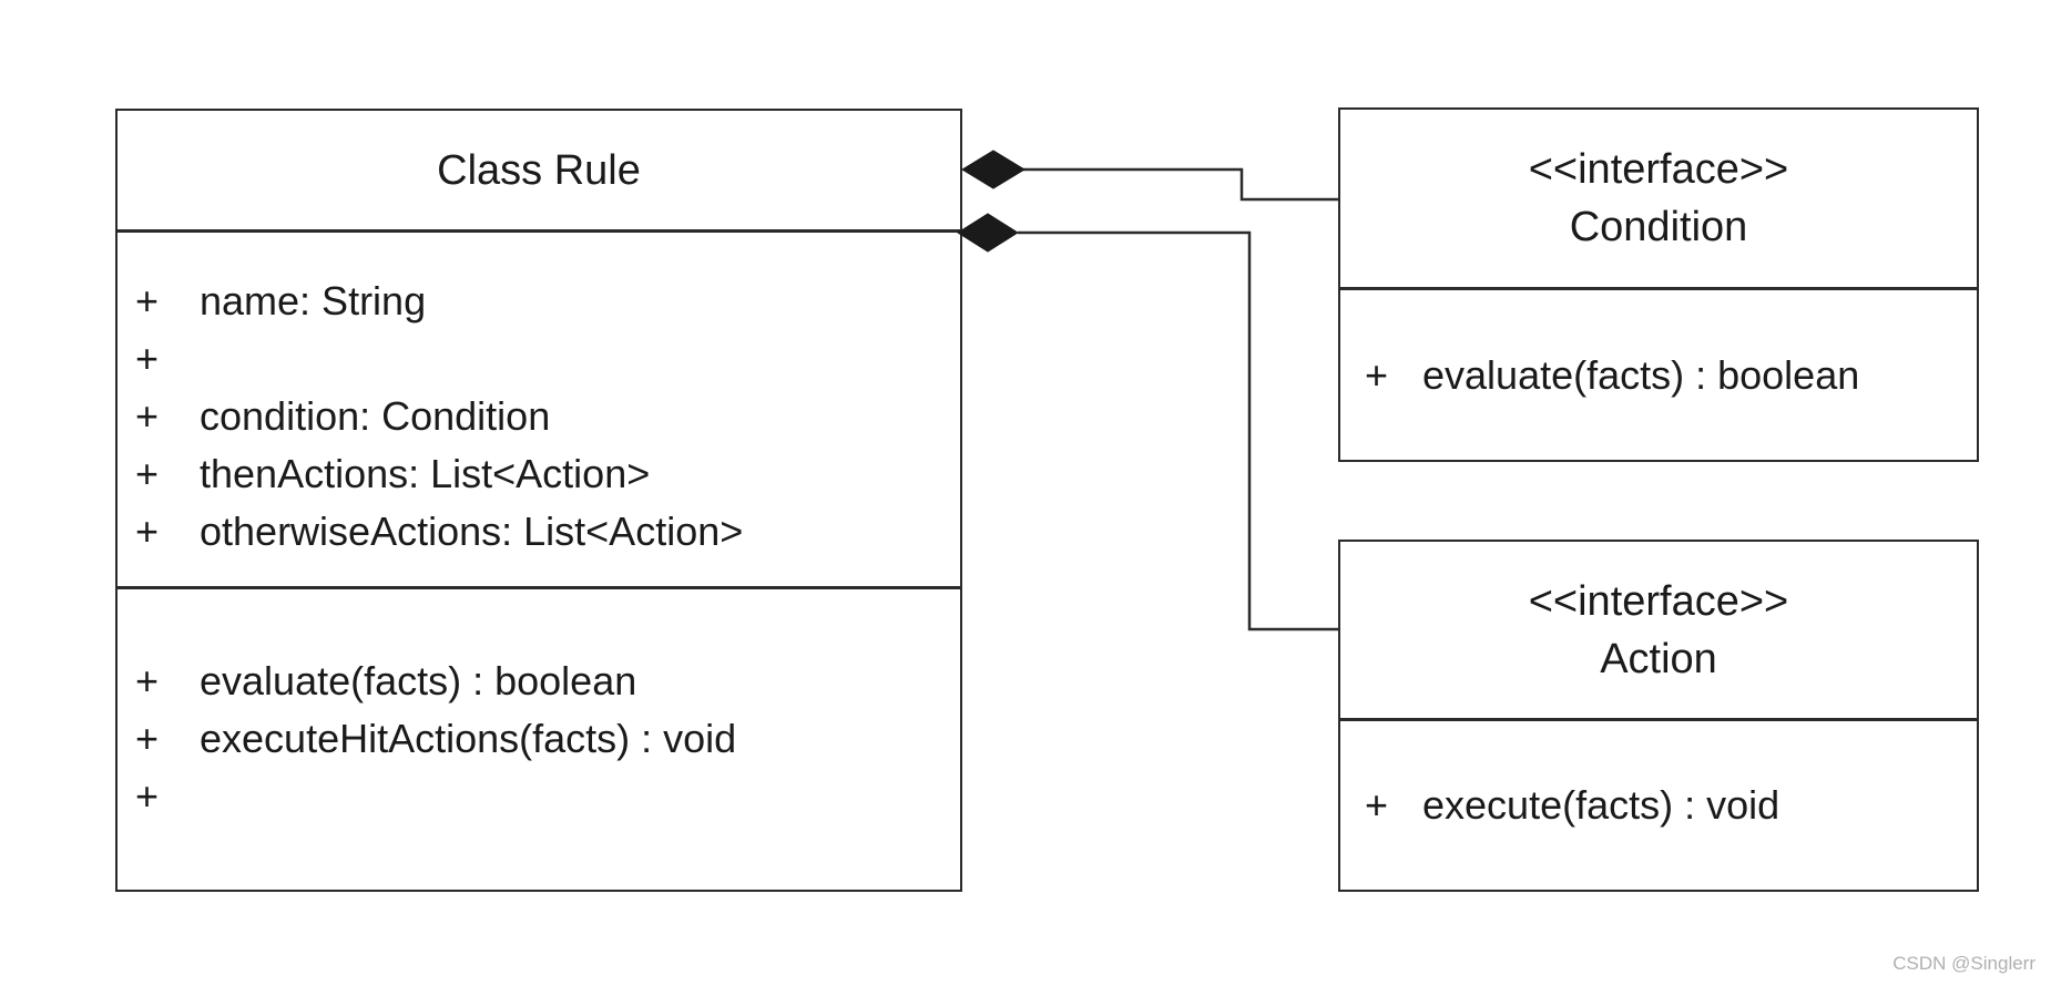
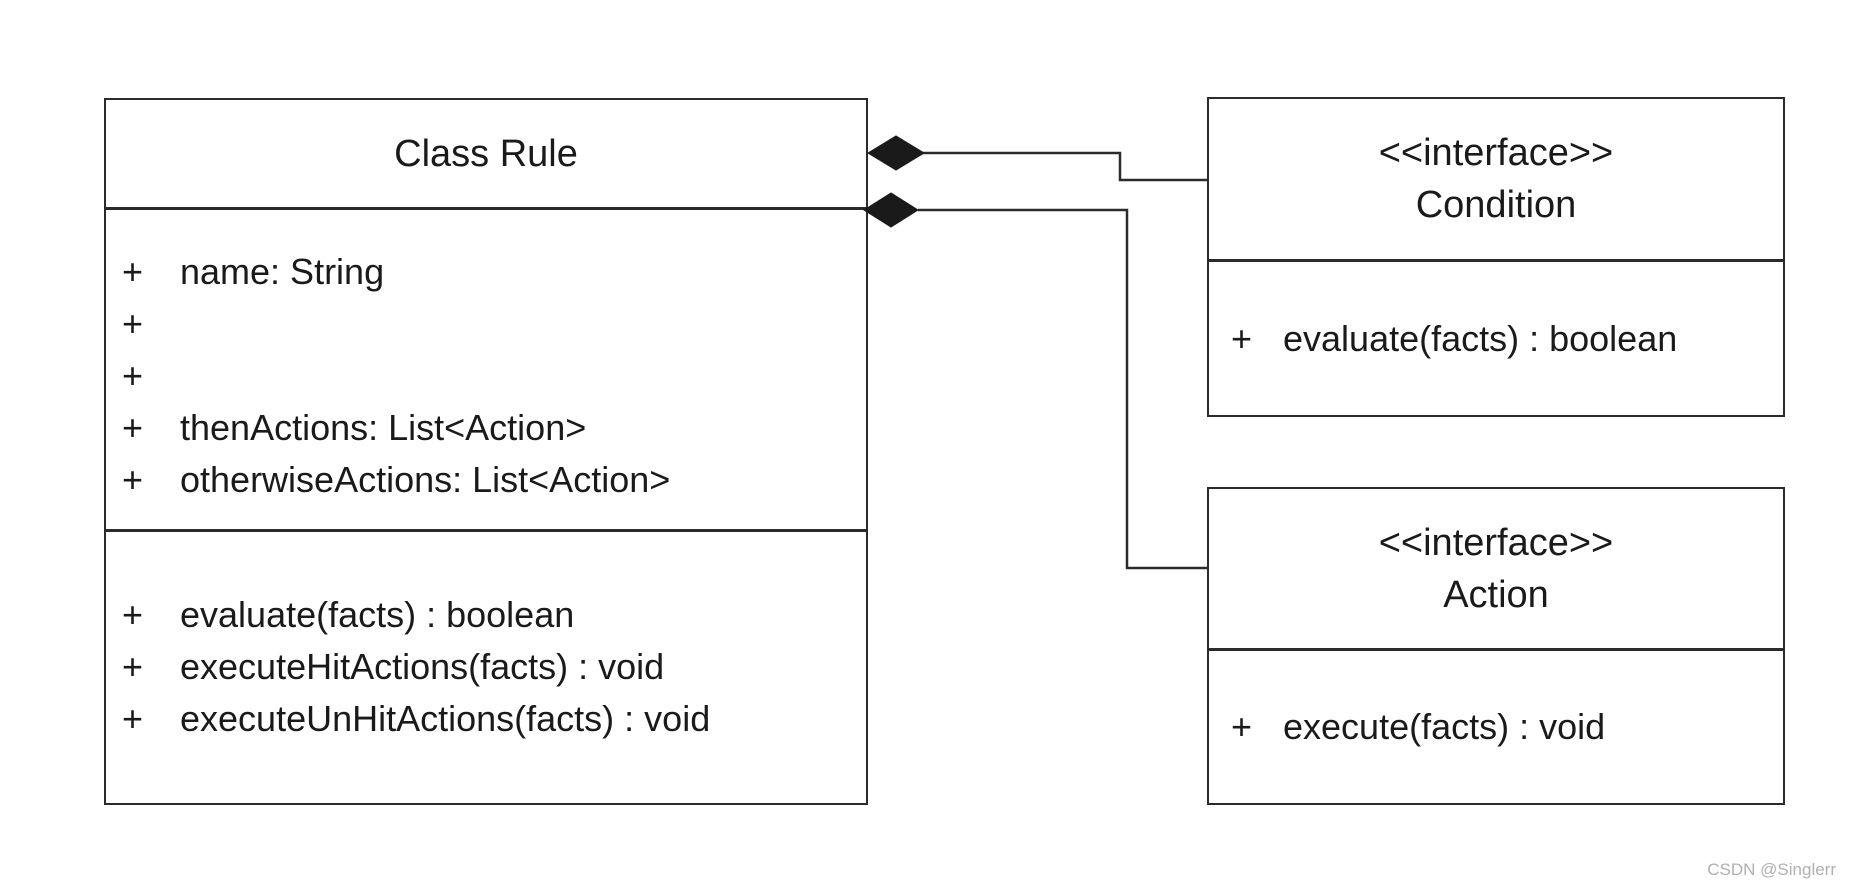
  Class Rule
  +
  name: String
  +
  +
- condition: Condition
  +
  thenActions: List<Action>
  +
  otherwiseActions: List<Action>
  +
  evaluate(facts) : boolean
  +
  executeHitActions(facts) : void
  +
+ executeUnHitActions(facts) : void
  <<interface>>
  Condition
  +
  evaluate(facts) : boolean
  <<interface>>
  Action
  +
  execute(facts) : void
  CSDN @Singlerr
